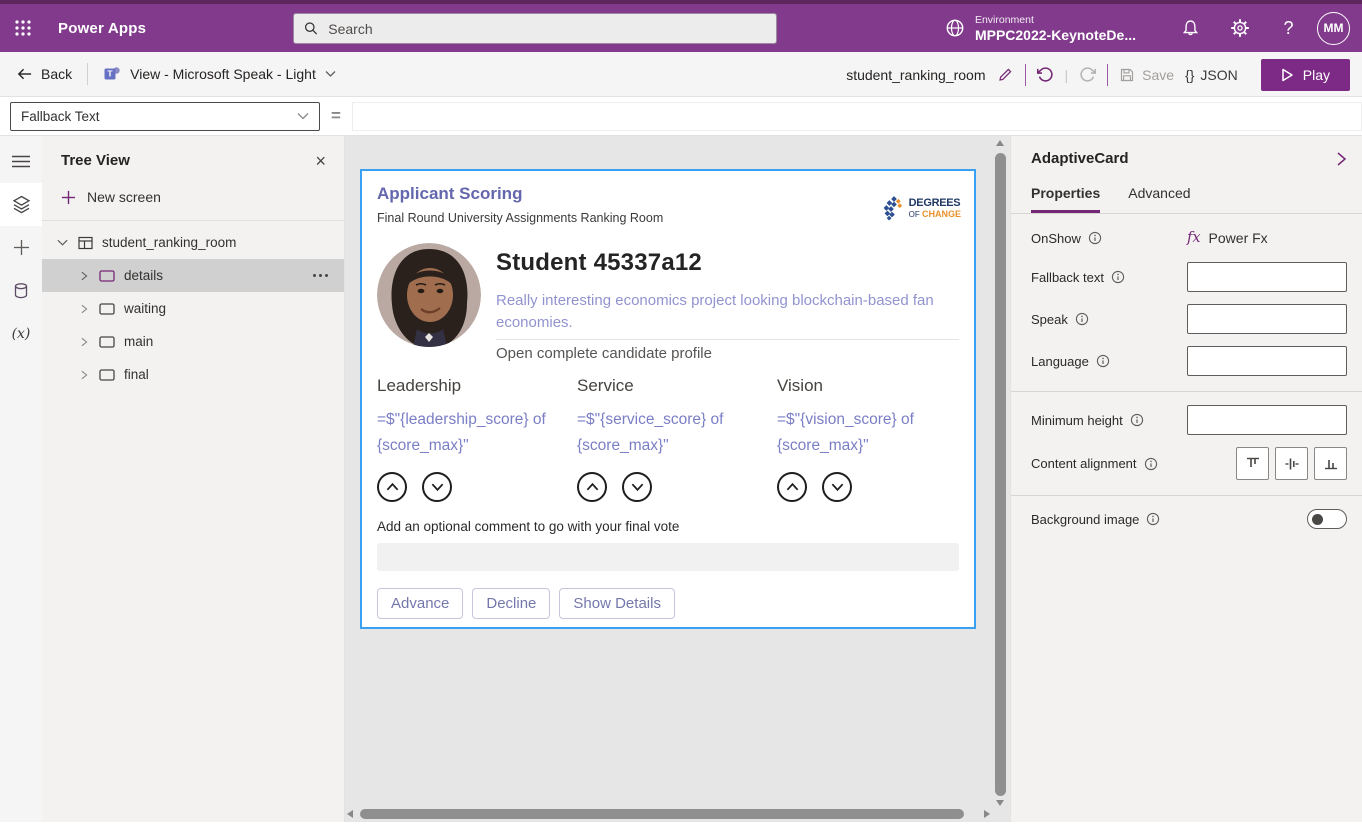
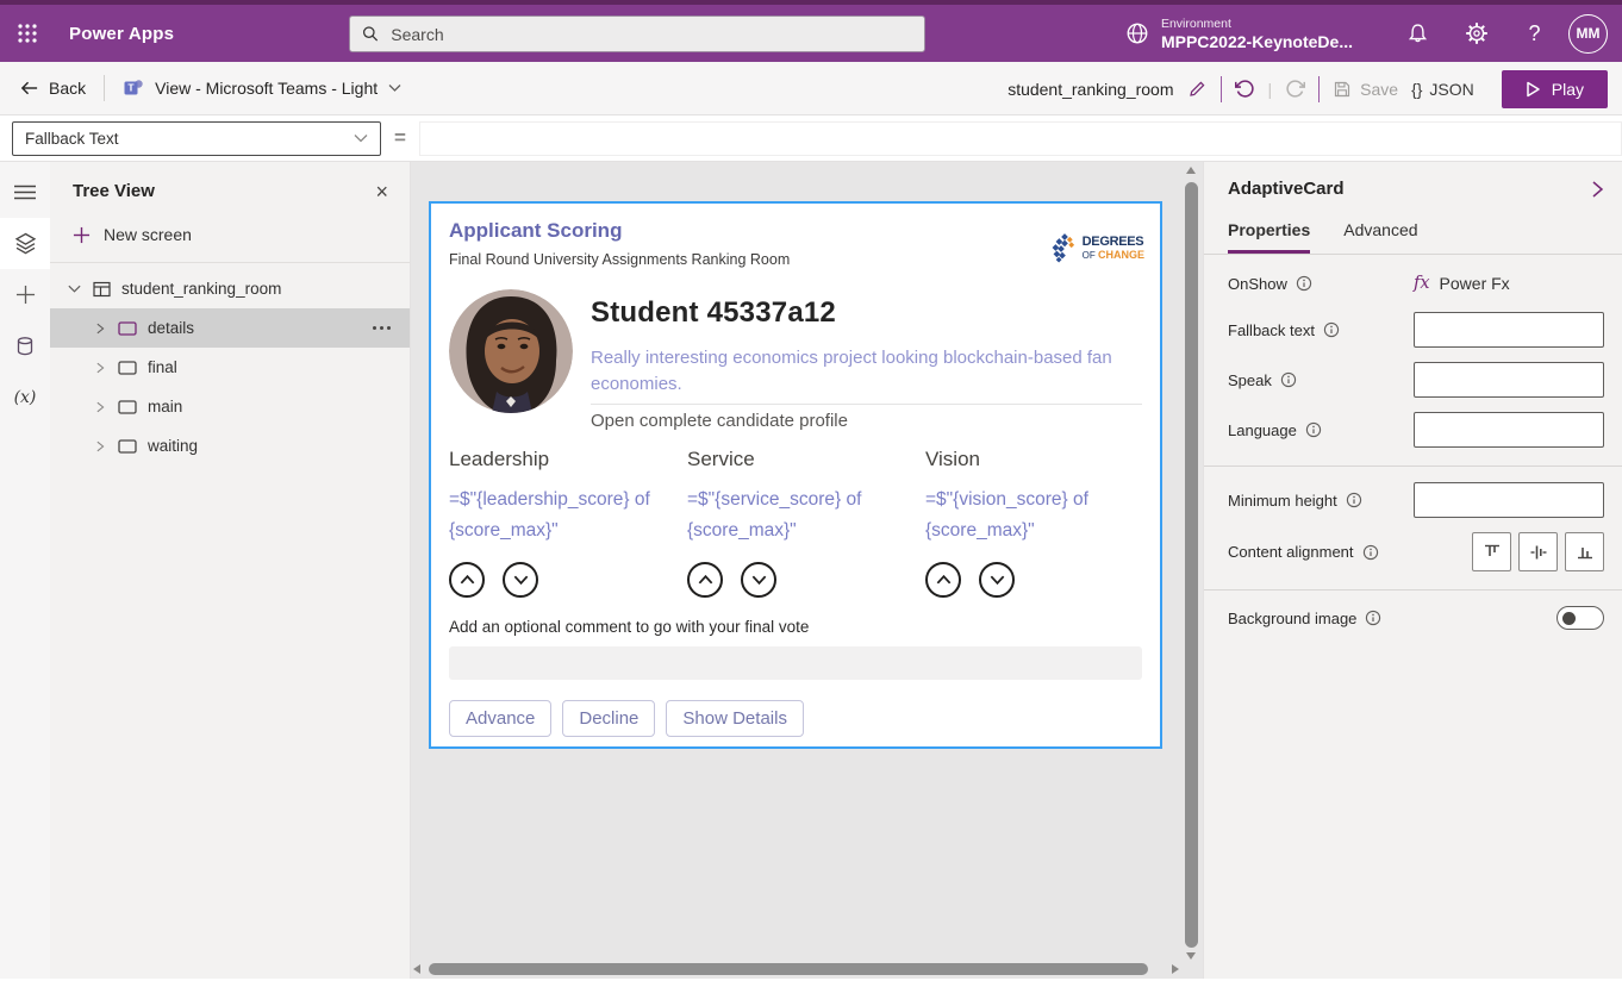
  Power Apps
  Search
  Environment
  MPPC2022-KeynoteDe...
  ?
  MM
  Back
  T
- View - Microsoft Speak - Light
+ View - Microsoft Teams - Light
  student_ranking_room
  |
  Save
  {}
  JSON
  Play
  Fallback Text
  =
  (x)
  Tree View
  ×
  New screen
  student_ranking_room
  details
- waiting
+ final
  main
- final
+ waiting
  Applicant Scoring
  Final Round University Assignments Ranking Room
  DEGREES
  OF CHANGE
  Student 45337a12
  Really interesting economics project looking blockchain-based fan economies.
  Open complete candidate profile
  Leadership
  =$"{leadership_score} of {score_max}"
  Service
  =$"{service_score} of {score_max}"
  Vision
  =$"{vision_score} of {score_max}"
  Add an optional comment to go with your final vote
  Advance
  Decline
  Show Details
  AdaptiveCard
  Properties
  Advanced
  OnShow
  fx
  Power Fx
  Fallback text
  Speak
  Language
  Minimum height
  Content alignment
  Background image
